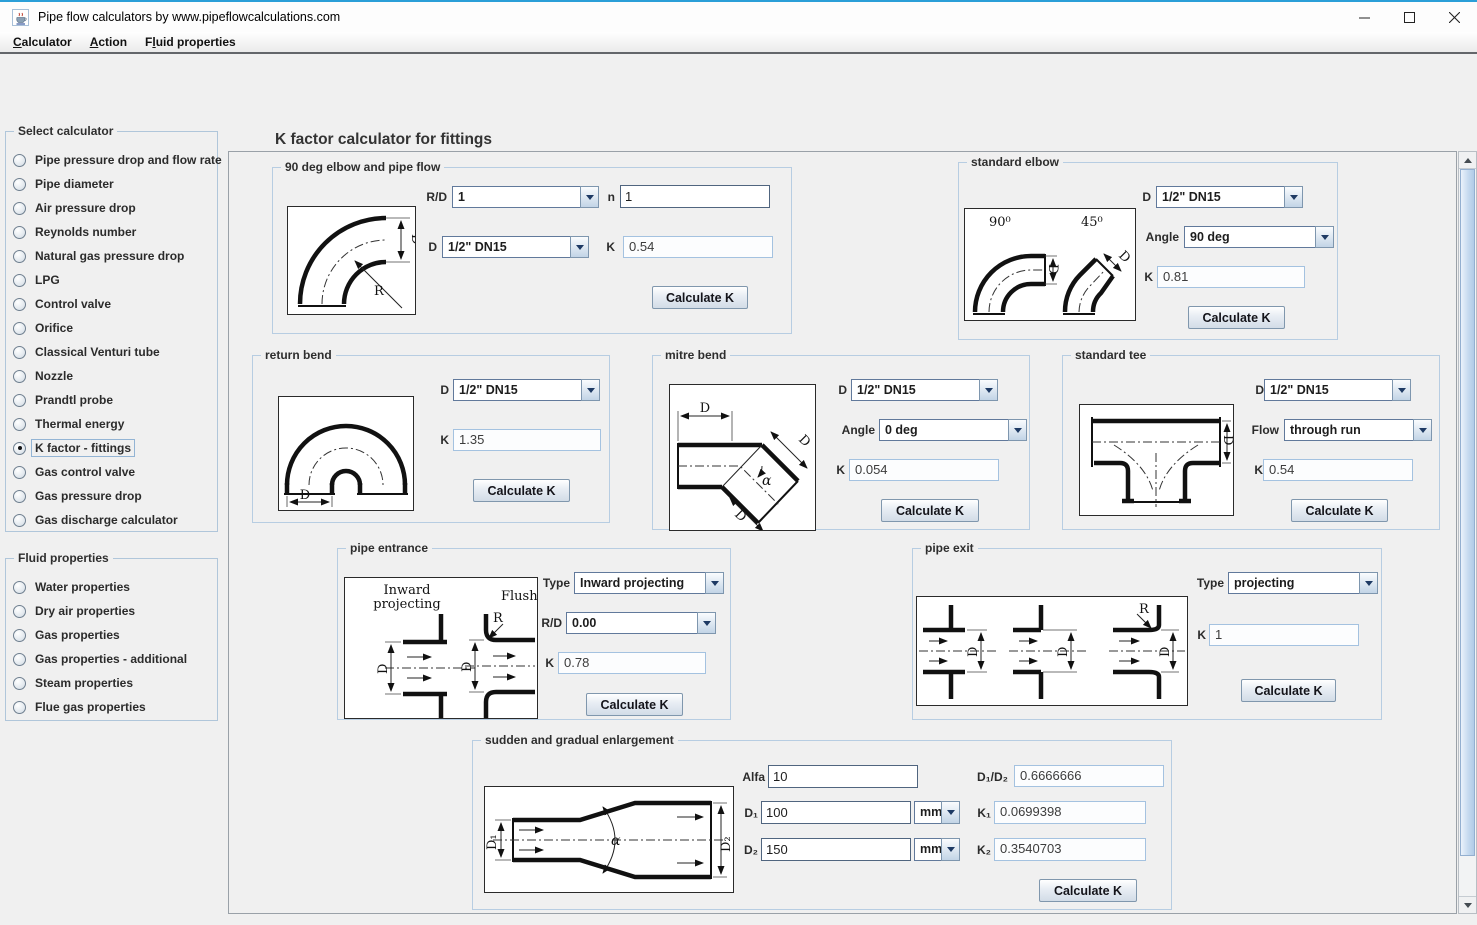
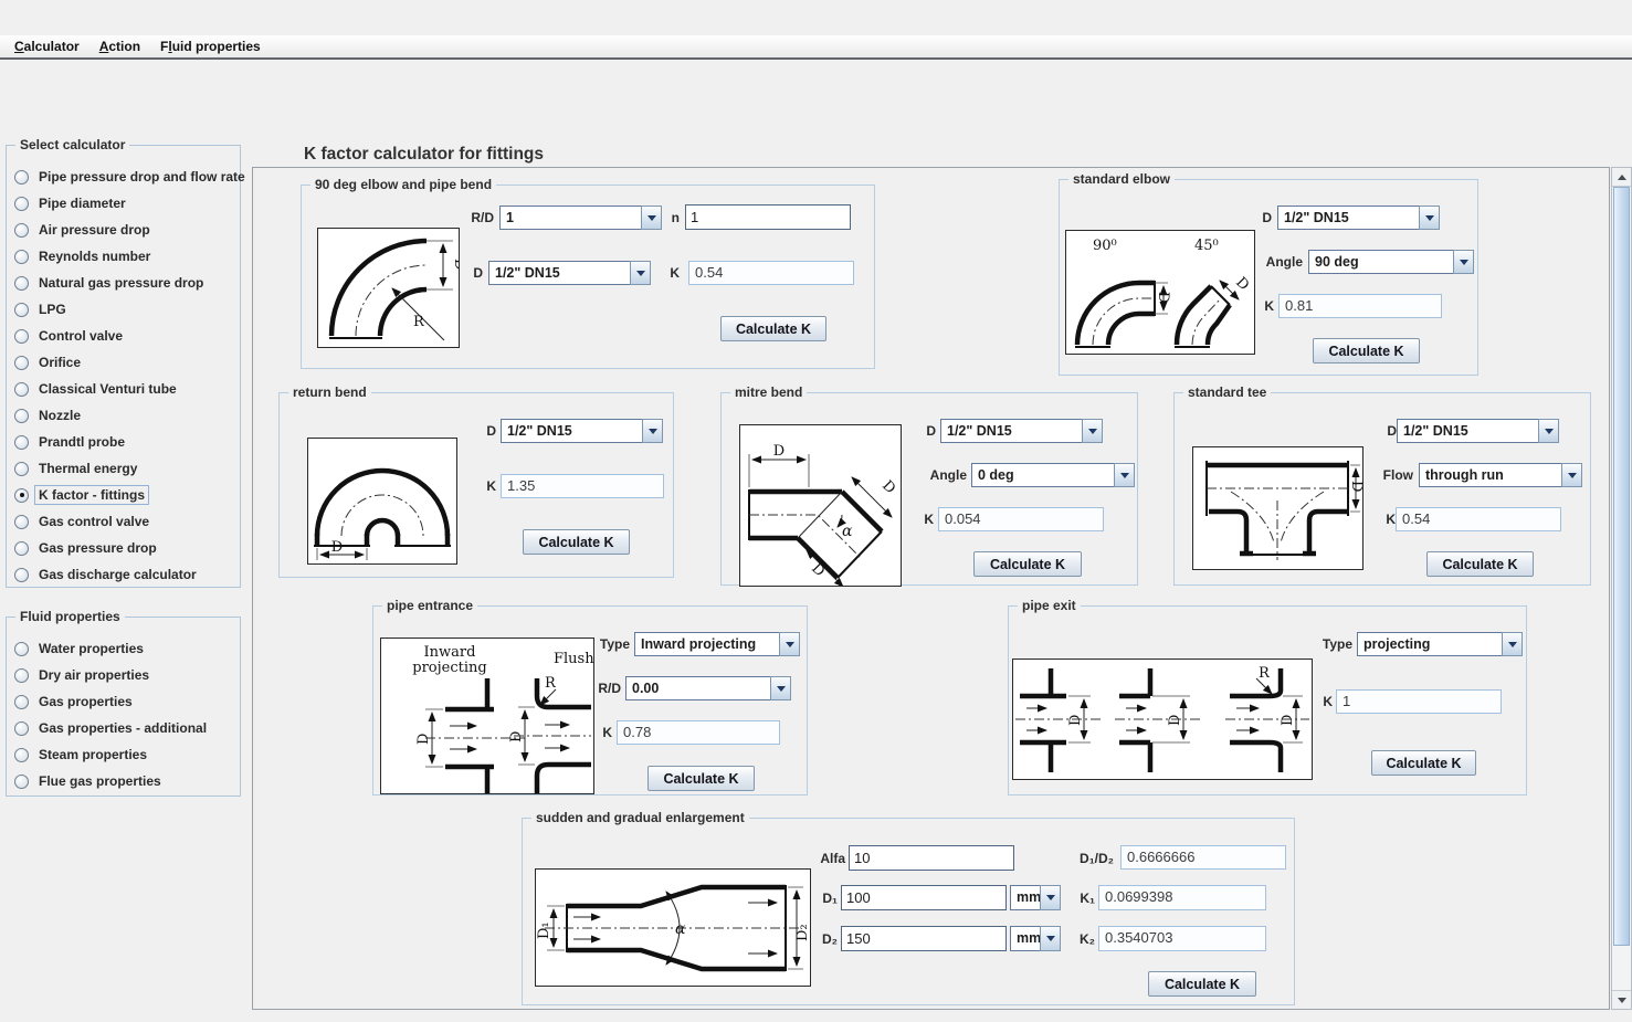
- Pipe flow calculators by www.pipeflowcalculations.com
  Calculator
  Action
  Fluid properties
  Select calculator
  Pipe pressure drop and flow rate
  Pipe diameter
  Air pressure drop
  Reynolds number
  Natural gas pressure drop
  LPG
  Control valve
  Orifice
  Classical Venturi tube
  Nozzle
  Prandtl probe
  Thermal energy
  K factor - fittings
  Gas control valve
  Gas pressure drop
  Gas discharge calculator
  Fluid properties
  Water properties
  Dry air properties
  Gas properties
  Gas properties - additional
  Steam properties
  Flue gas properties
  K factor calculator for fittings
- 90 deg elbow and pipe flow
+ 90 deg elbow and pipe bend
  R
  R/D
  1
  n
  1
  D
  1/2" DN15
  K
  0.54
  Calculate K
  standard elbow
  90⁰
  45⁰
  D
  1/2" DN15
  Angle
  90 deg
  K
  0.81
  Calculate K
  return bend
  D
  D
  1/2" DN15
  K
  1.35
  Calculate K
  mitre bend
  D
  α
  D
  1/2" DN15
  Angle
  0 deg
  K
  0.054
  Calculate K
  standard tee
  D
  1/2" DN15
  Flow
  through run
  K
  0.54
  Calculate K
  pipe entrance
  Inward
  projecting
  Flush
  R
  Type
  Inward projecting
  R/D
  0.00
  K
  0.78
  Calculate K
  pipe exit
  R
  Type
  projecting
  K
  1
  Calculate K
  sudden and gradual enlargement
  α
  Alfa
  10
  D₁
  100
  mm
  D₂
  150
  mm
  D₁/D₂
  0.6666666
  K₁
  0.0699398
  K₂
  0.3540703
  Calculate K
